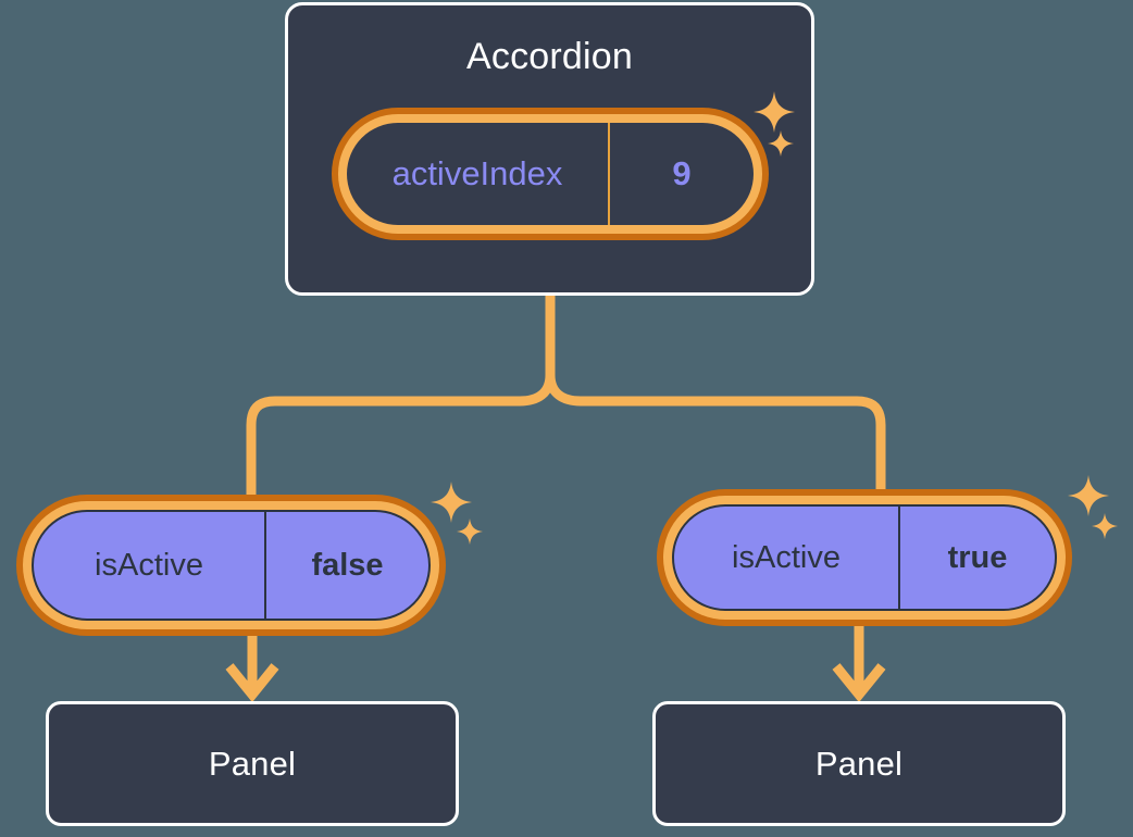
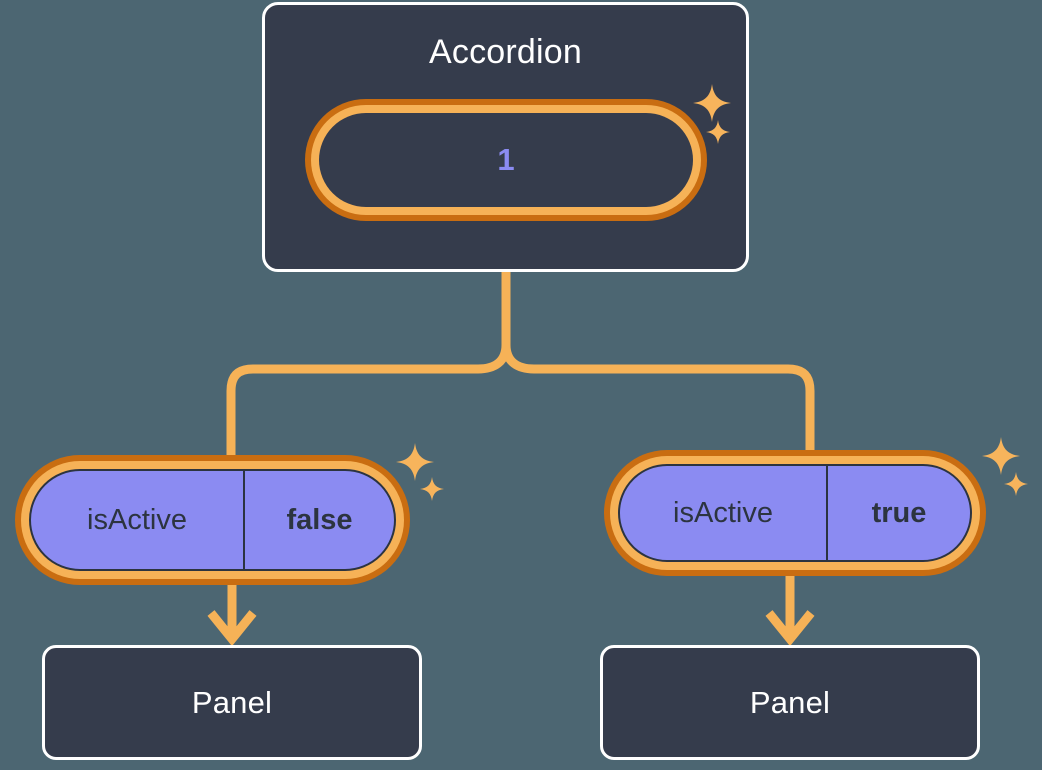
  Accordion
- activeIndex
- 9
+ 1
  isActive
  false
  Panel
  isActive
  true
  Panel
